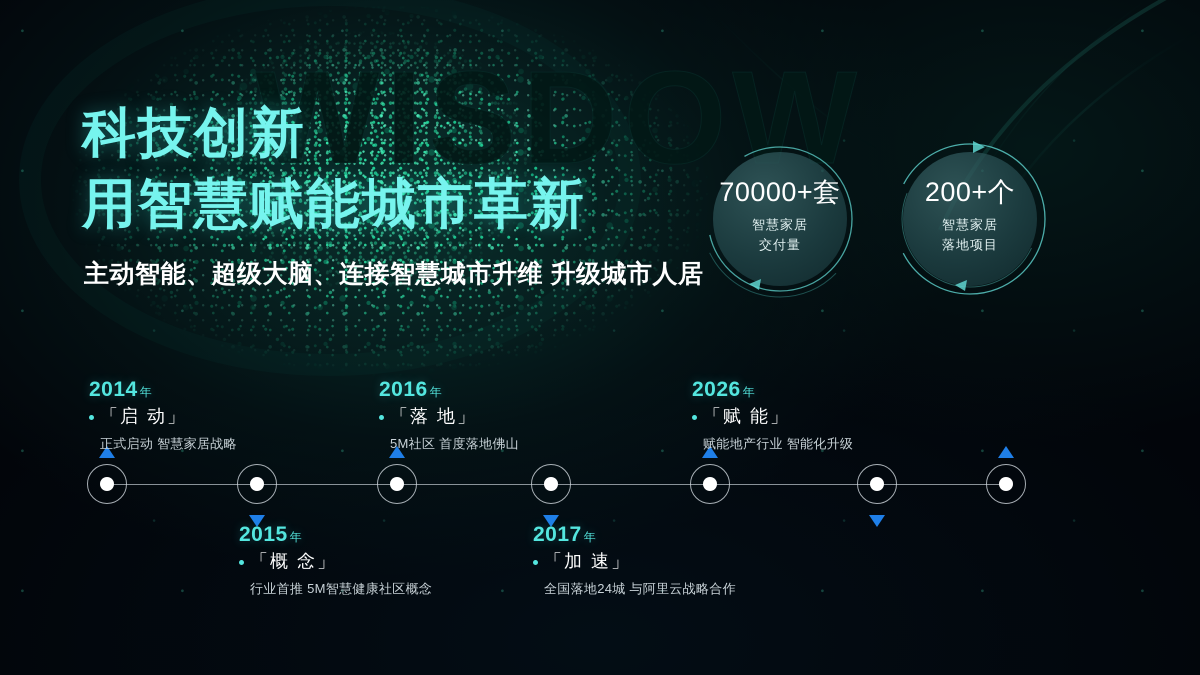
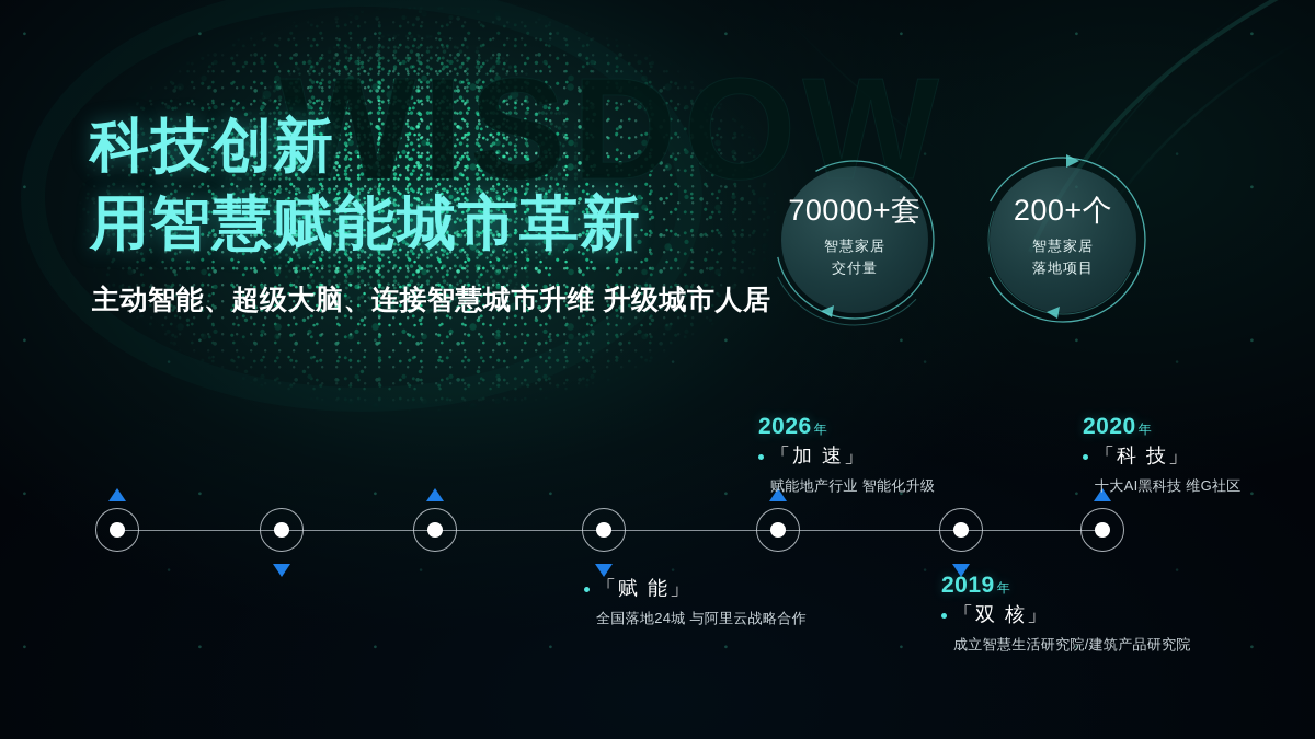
  WISDOW
  科技创新
  用智慧赋能城市革新
  主动智能、超级大脑、连接智慧城市升维 升级城市人居
  70000+套
  智慧家居
  交付量
  200+个
  智慧家居
  落地项目
- 2014 年
- 「启 动」
- 正式启动 智慧家居战略
- 2015 年
- 「概 念」
- 行业首推 5M智慧健康社区概念
- 2016 年
- 「落 地」
- 5M社区 首度落地佛山
- 2017 年
- 「加 速」
+ 「赋 能」
  全国落地24城 与阿里云战略合作
  2026 年
- 「赋 能」
+ 「加 速」
  赋能地产行业 智能化升级
+ 2019 年
+ 「双 核」
+ 成立智慧生活研究院/建筑产品研究院
+ 2020 年
+ 「科 技」
+ 十大AI黑科技 维G社区
